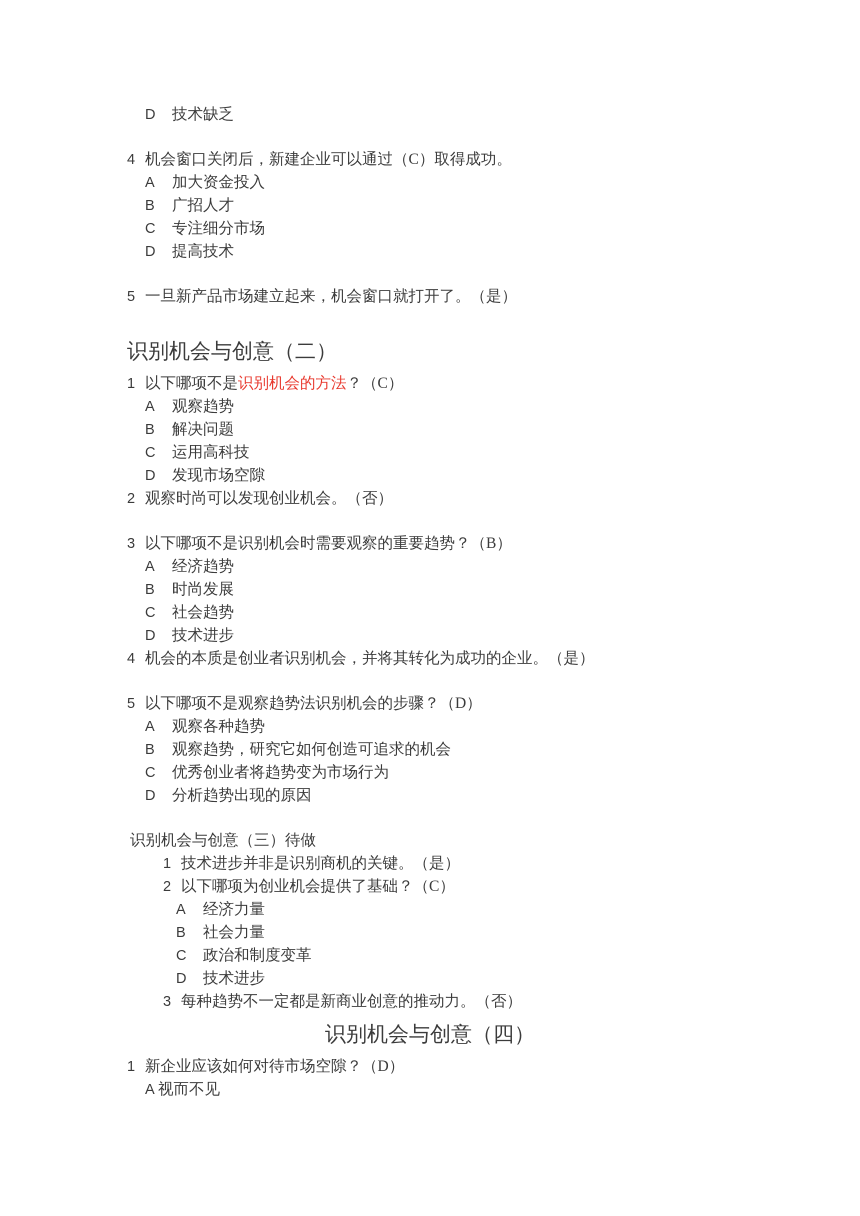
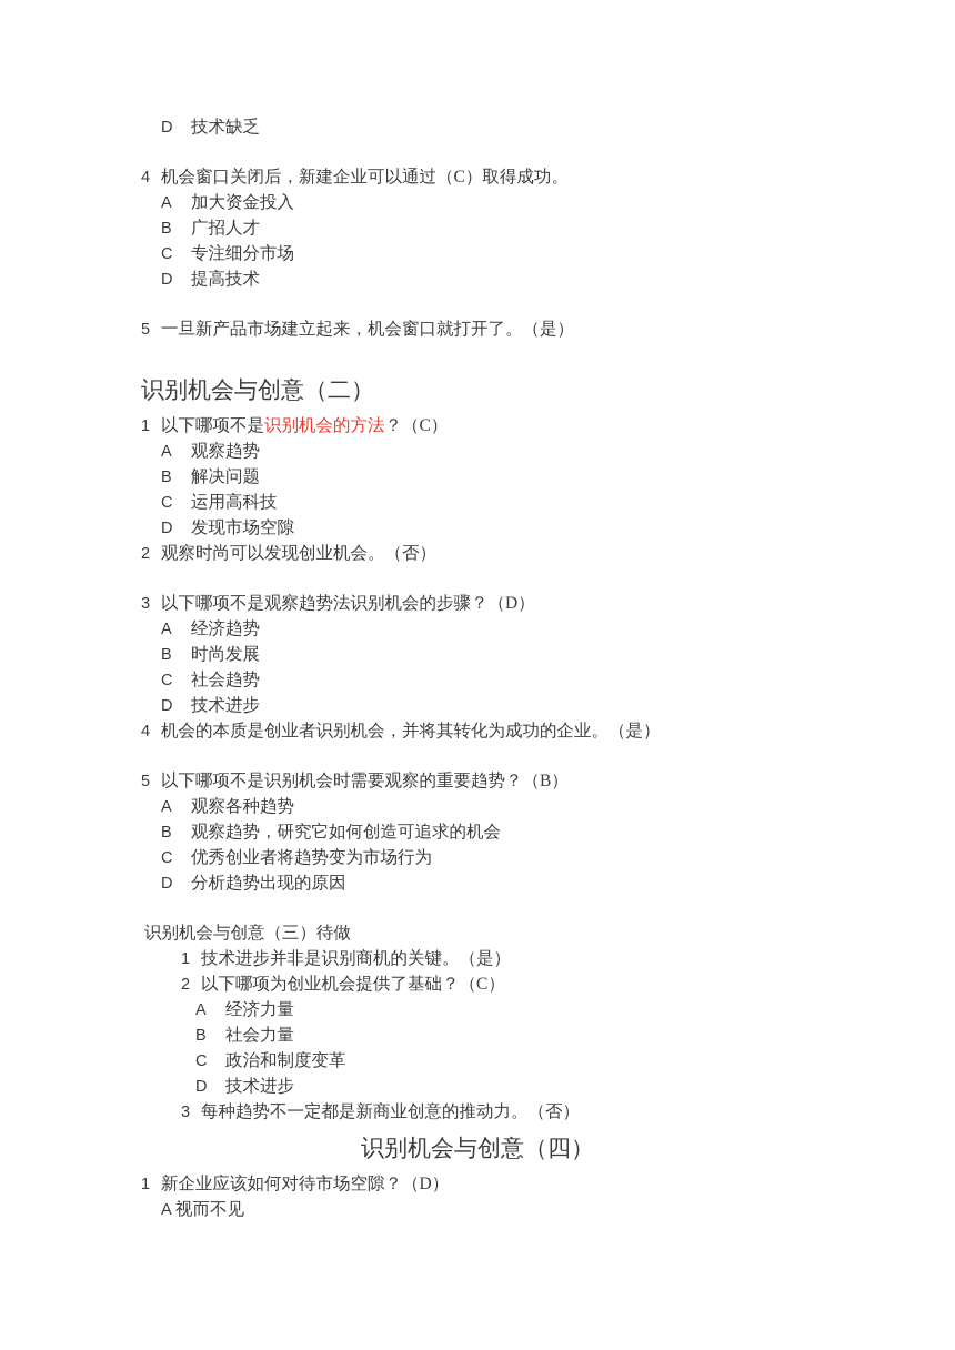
  D 技术缺乏
  4 机会窗口关闭后，新建企业可以通过（C）取得成功。
  A 加大资金投入
  B 广招人才
  C 专注细分市场
  D 提高技术
  5 一旦新产品市场建立起来，机会窗口就打开了。（是）
  识别机会与创意（二）
  1 以下哪项不是识别机会的方法？（C）
  A 观察趋势
  B 解决问题
  C 运用高科技
  D 发现市场空隙
  2 观察时尚可以发现创业机会。（否）
- 3 以下哪项不是识别机会时需要观察的重要趋势？（B）
+ 3 以下哪项不是观察趋势法识别机会的步骤？（D）
  A 经济趋势
  B 时尚发展
  C 社会趋势
  D 技术进步
  4 机会的本质是创业者识别机会，并将其转化为成功的企业。（是）
- 5 以下哪项不是观察趋势法识别机会的步骤？（D）
+ 5 以下哪项不是识别机会时需要观察的重要趋势？（B）
  A 观察各种趋势
  B 观察趋势，研究它如何创造可追求的机会
  C 优秀创业者将趋势变为市场行为
  D 分析趋势出现的原因
  识别机会与创意（三）待做
  1 技术进步并非是识别商机的关键。（是）
  2 以下哪项为创业机会提供了基础？（C）
  A 经济力量
  B 社会力量
  C 政治和制度变革
  D 技术进步
  3 每种趋势不一定都是新商业创意的推动力。（否）
  识别机会与创意（四）
  1 新企业应该如何对待市场空隙？（D）
  A 视而不见
